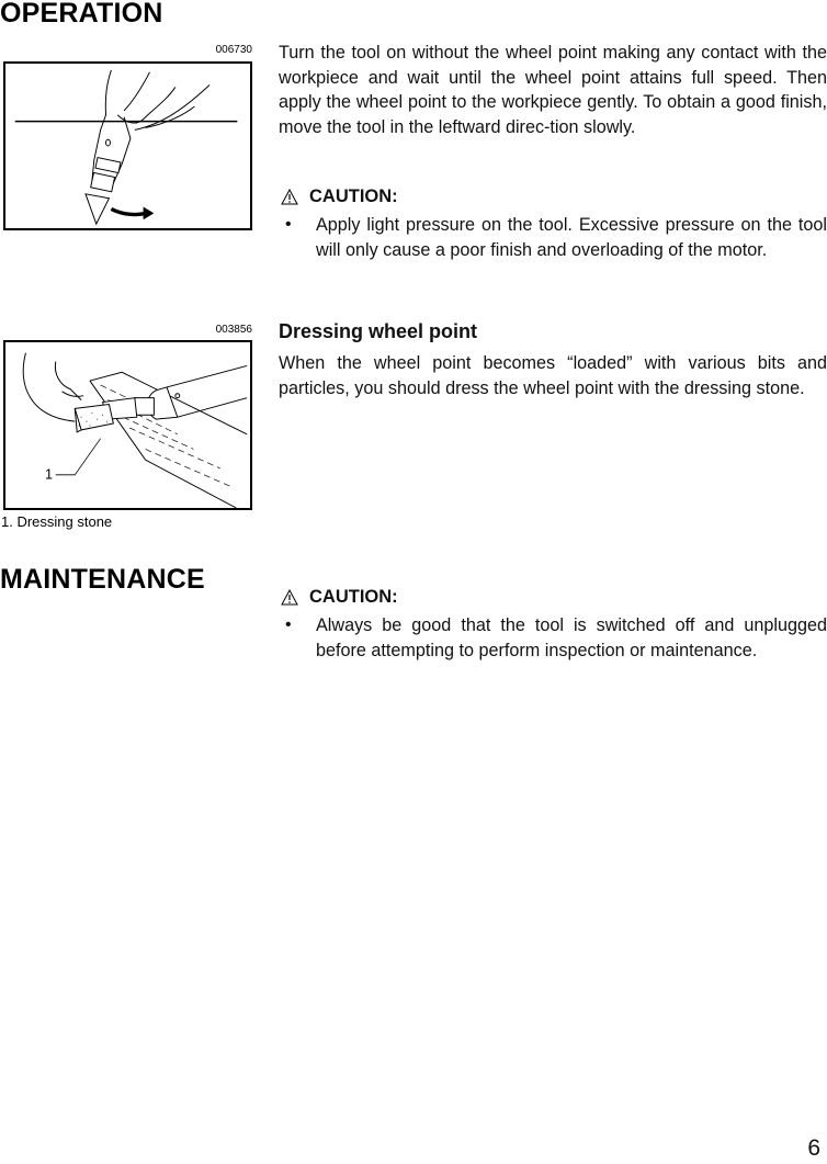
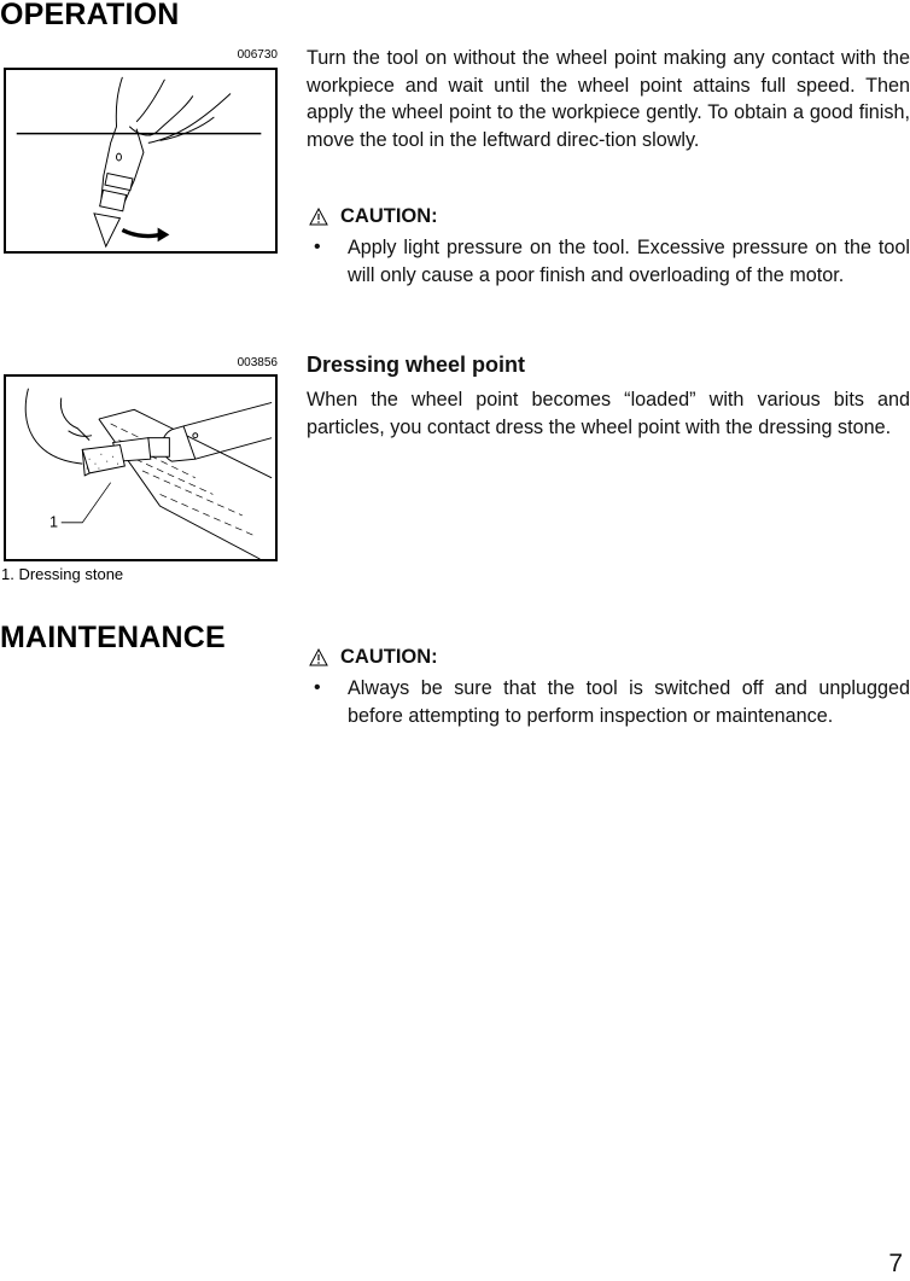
  OPERATION
  006730
  Turn the tool on without the wheel point making any contact with the workpiece and wait until the wheel point attains full speed. Then apply the wheel point to the workpiece gently. To obtain a good finish, move the tool in the leftward direc-tion slowly.
  CAUTION:
  •
  Apply light pressure on the tool. Excessive pressure on the tool will only cause a poor finish and overloading of the motor.
  003856
  1
  1. Dressing stone
  Dressing wheel point
- When the wheel point becomes “loaded” with various bits and particles, you should dress the wheel point with the dressing stone.
+ When the wheel point becomes “loaded” with various bits and particles, you contact dress the wheel point with the dressing stone.
  MAINTENANCE
  CAUTION:
  •
- Always be good that the tool is switched off and unplugged before attempting to perform inspection or maintenance.
+ Always be sure that the tool is switched off and unplugged before attempting to perform inspection or maintenance.
- 6
+ 7
